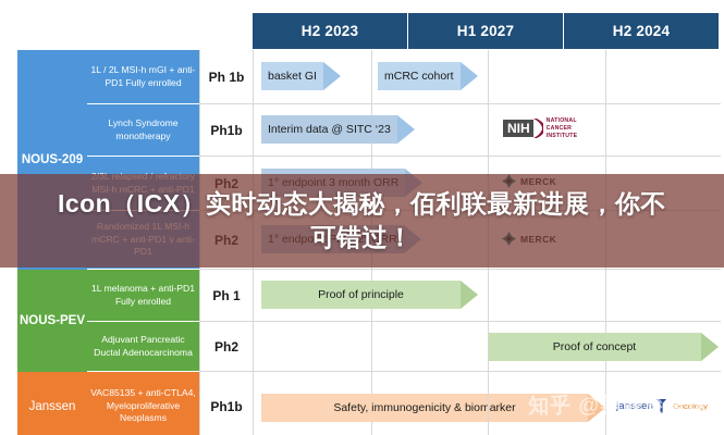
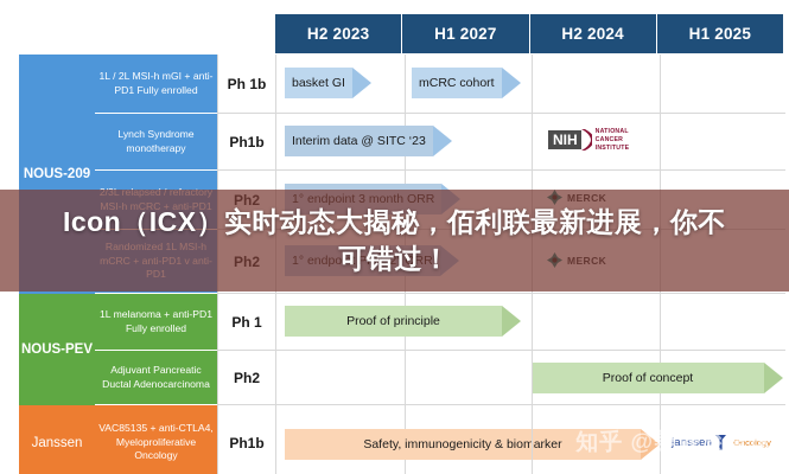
  H2 2023
  H1 2027
  H2 2024
+ H1 2025
  NOUS-209
  NOUS-PEV
  Janssen
  1L / 2L MSI-h mGI + anti-PD1 Fully enrolled
  Ph 1b
  basket GI
  mCRC cohort
  Lynch Syndrome monotherapy
  Ph1b
  Interim data @ SITC ‘23
  NIH
  2/3L relapsed / refractory MSI-h mCRC + anti-PD1
  Ph2
  1° endpoint 3 month ORR
  MERCK
  Randomized 1L MSI-h mCRC + anti-PD1 v anti-PD1
  Ph2
  1° endpoint PFS, 2° ORR
  MERCK
  1L melanoma + anti-PD1 Fully enrolled
  Ph 1
  Proof of principle
  Adjuvant Pancreatic Ductal Adenocarcinoma
  Ph2
  Proof of concept
- VAC85135 + anti-CTLA4, Myeloproliferative Neoplasms
+ VAC85135 + anti-CTLA4, Myeloproliferative Oncology
  Ph1b
  Safety, immunogenicity & biomarker
  janssen
  Oncology
  Icon（ICX）实时动态大揭秘，佰利联最新进展，你不可错过！
  知乎 @美股滚雪球
